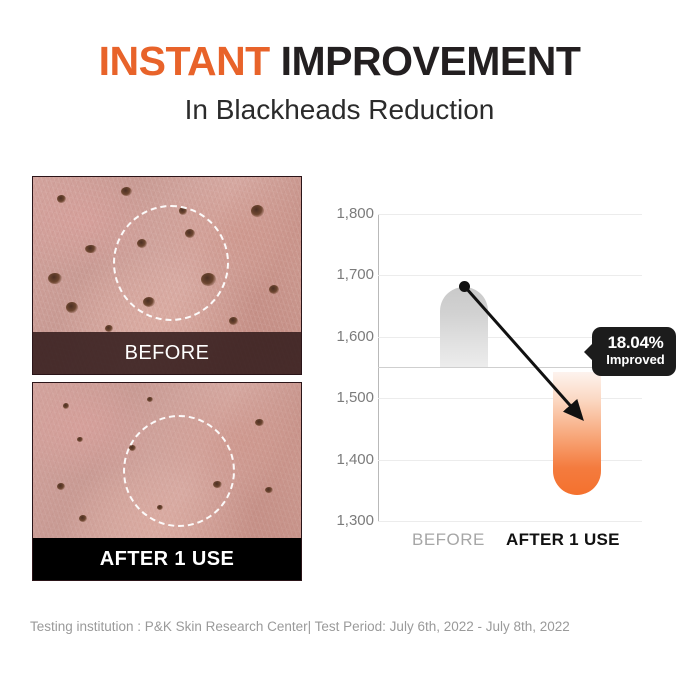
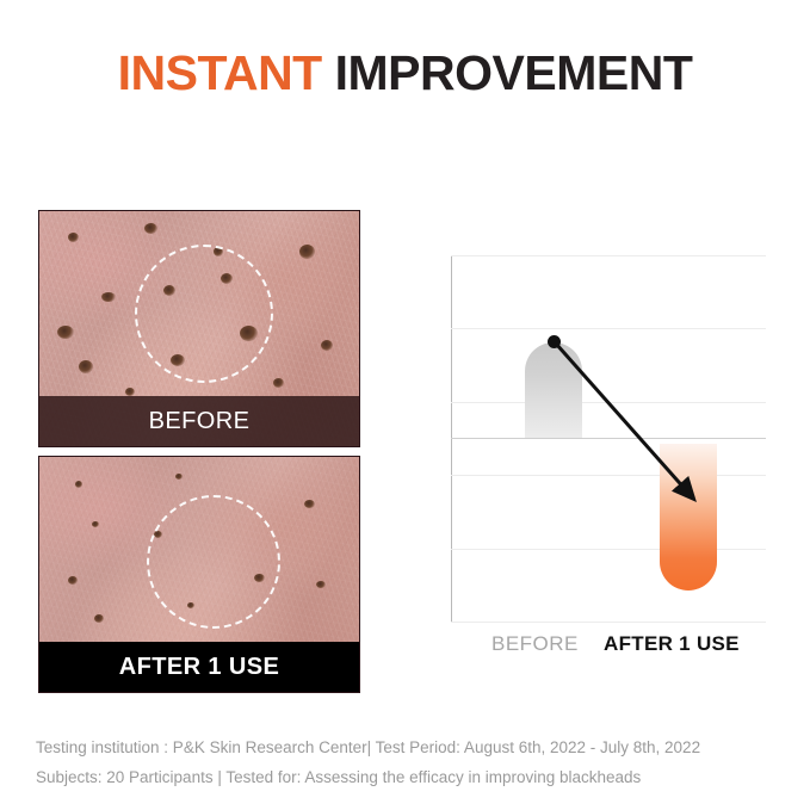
  INSTANT IMPROVEMENT
- In Blackheads Reduction
  BEFORE
  AFTER 1 USE
- 1,800
- 1,700
- 1,600
- 1,500
- 1,400
- 1,300
- 18.04%
- Improved
  BEFORE
  AFTER 1 USE
- Testing institution : P&K Skin Research Center| Test Period: July 6th, 2022 - July 8th, 2022
+ Testing institution : P&K Skin Research Center| Test Period: August 6th, 2022 - July 8th, 2022
+ Subjects: 20 Participants | Tested for: Assessing the efficacy in improving blackheads
